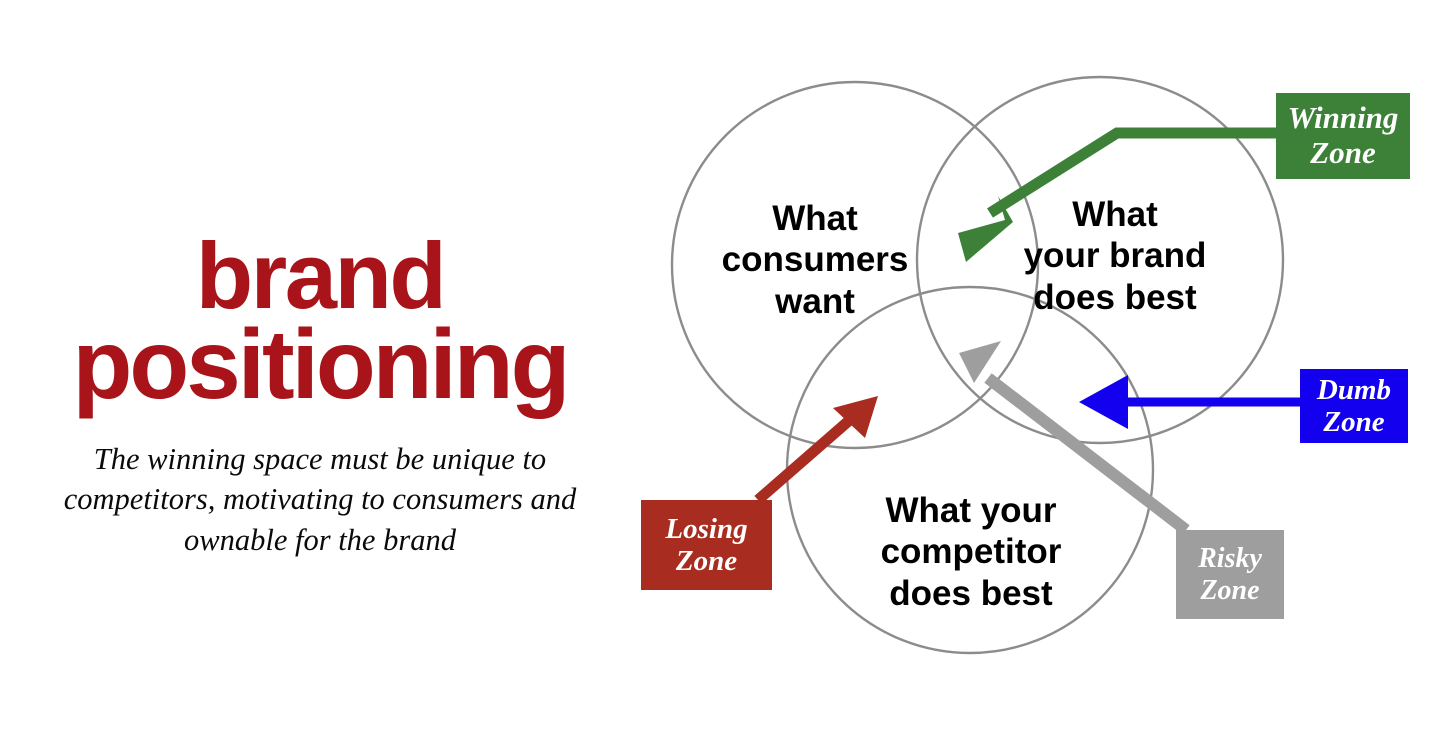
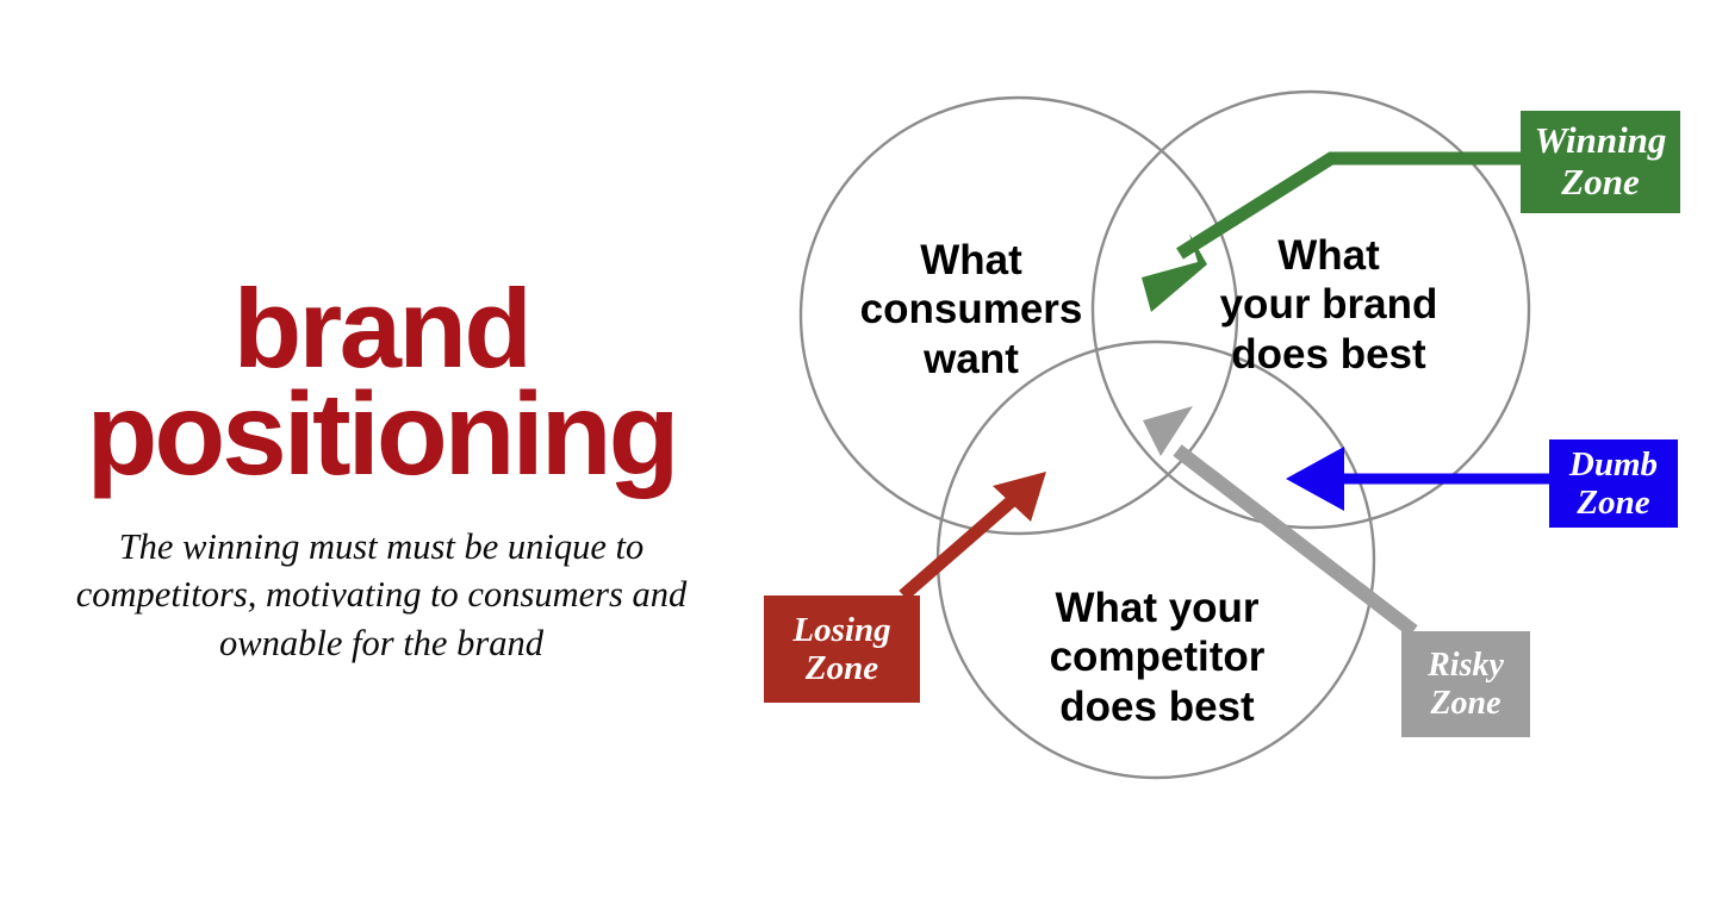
  brand
  positioning
- The winning space must be unique to competitors, motivating to consumers and ownable for the brand
+ The winning must must be unique to competitors, motivating to consumers and ownable for the brand
  What
  consumers
  want
  What
  your brand
  does best
  What your
  competitor
  does best
  Winning
  Zone
  Dumb
  Zone
  Losing
  Zone
  Risky
  Zone
